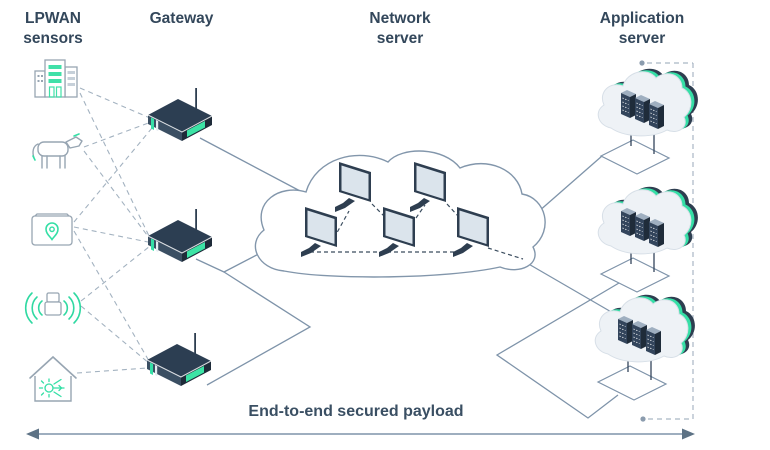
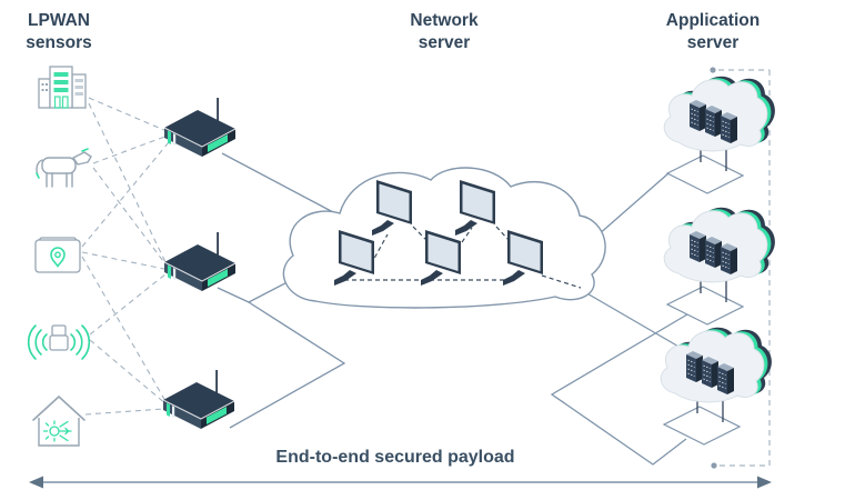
  LPWAN
  sensors
- Gateway
  Network
  server
  Application
  server
  End-to-end secured payload
